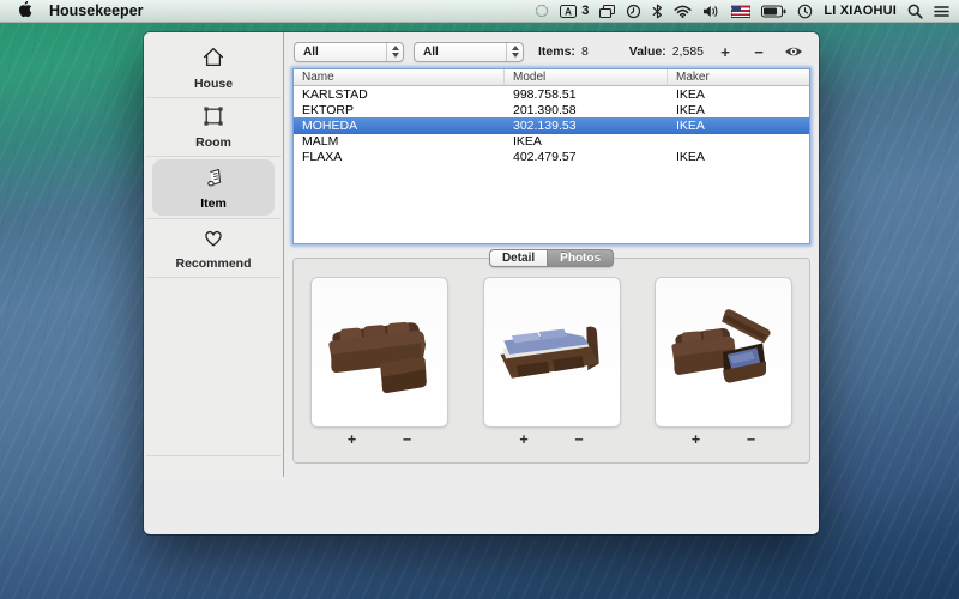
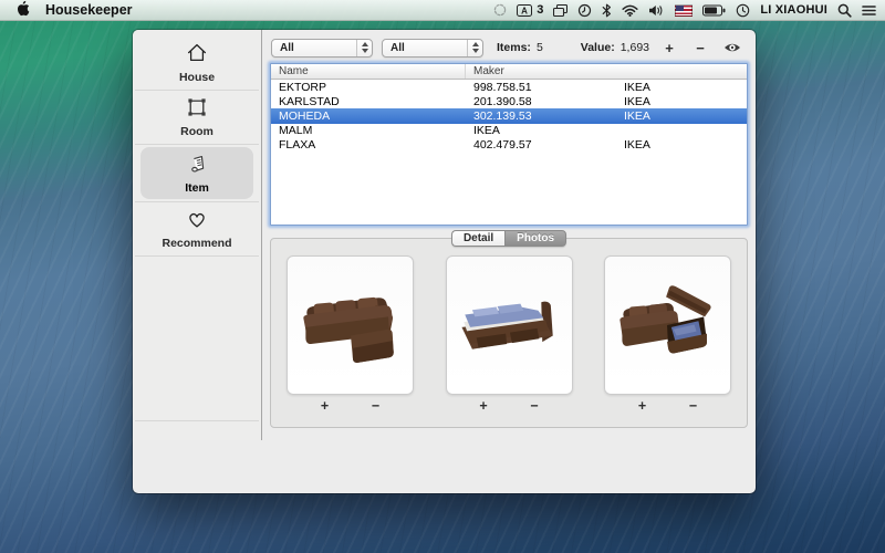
  Housekeeper
  A
  3
  LI XIAOHUI
  House
  Room
  Item
  Recommend
  All
  All
  Items:
- 8
+ 5
  Value:
- 2,585
+ 1,693
  +
  −
  Name
- Model
  Maker
- KARLSTAD
+ EKTORP
  998.758.51
  IKEA
- EKTORP
+ KARLSTAD
  201.390.58
  IKEA
  MOHEDA
  302.139.53
  IKEA
  MALM
  IKEA
  FLAXA
  402.479.57
  IKEA
  Detail
  Photos
  +
  −
  +
  −
  +
  −
